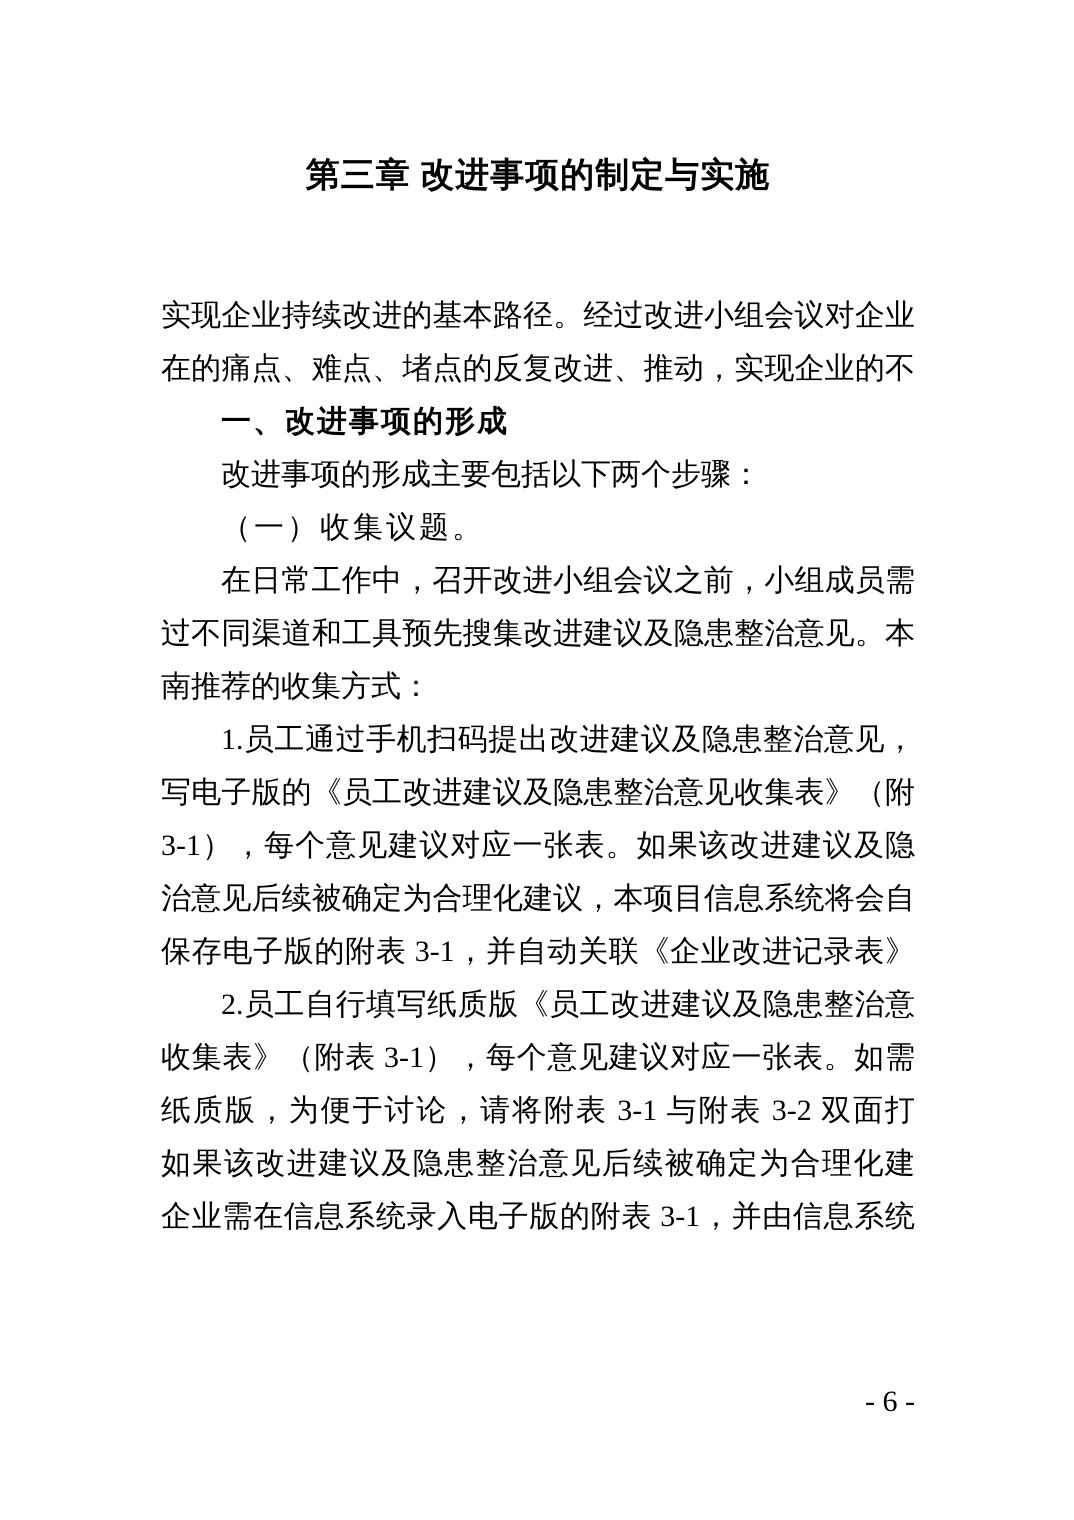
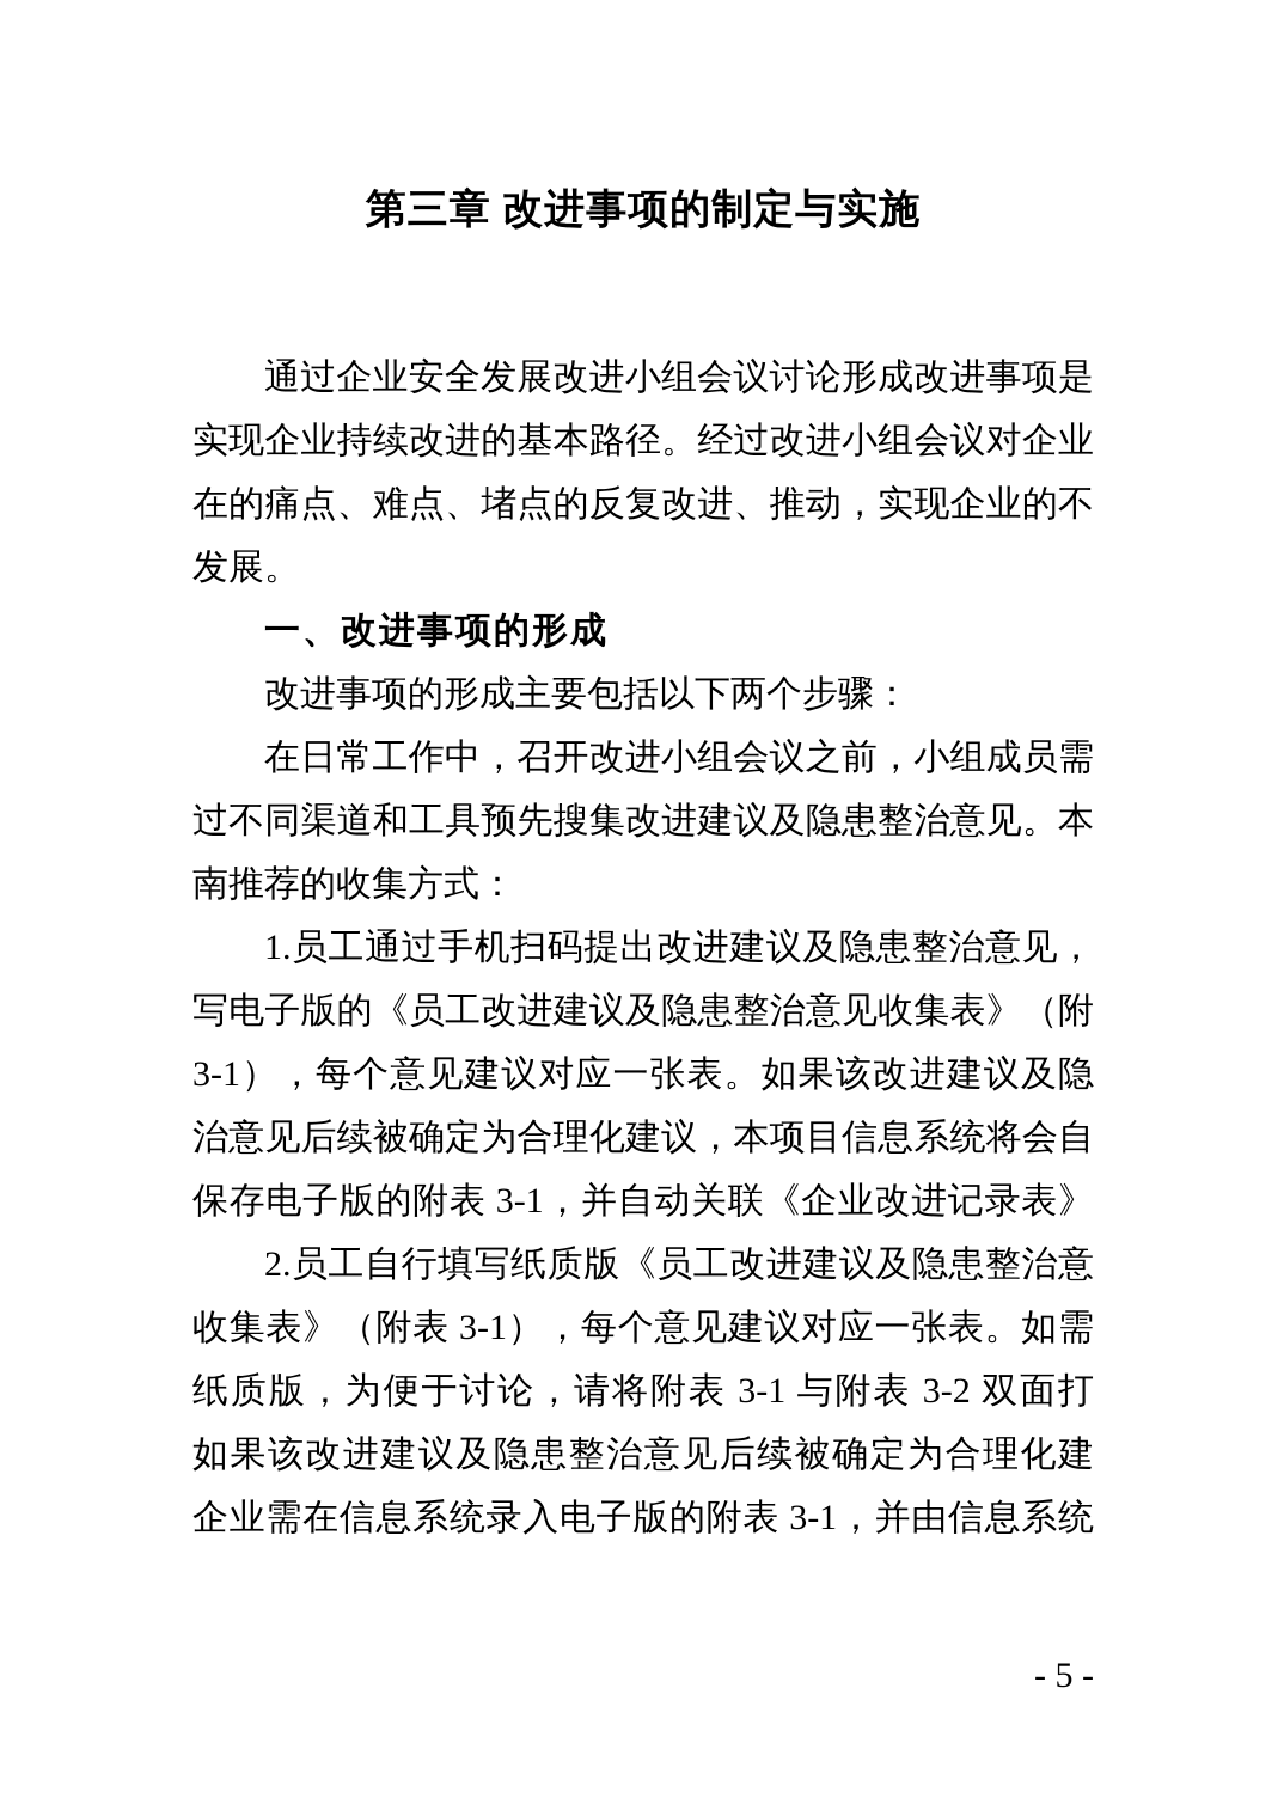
  第三章 改进事项的制定与实施
+ 通过企业安全发展改进小组会议讨论形成改进事项是
  实现企业持续改进的基本路径。经过改进小组会议对企业
  在的痛点、难点、堵点的反复改进、推动，实现企业的不
+ 发展。
  一、改进事项的形成
  改进事项的形成主要包括以下两个步骤：
- （一）收集议题。
  在日常工作中，召开改进小组会议之前，小组成员需
  过不同渠道和工具预先搜集改进建议及隐患整治意见。本
  南推荐的收集方式：
  1.员工通过手机扫码提出改进建议及隐患整治意见，
  写电子版的《员工改进建议及隐患整治意见收集表》（附
  3-1），每个意见建议对应一张表。如果该改进建议及隐
  治意见后续被确定为合理化建议，本项目信息系统将会自
  保存电子版的附表 3-1，并自动关联《企业改进记录表》
  2.员工自行填写纸质版《员工改进建议及隐患整治意
  收集表》（附表 3-1），每个意见建议对应一张表。如需
  纸质版，为便于讨论，请将附表 3-1 与附表 3-2 双面打
  如果该改进建议及隐患整治意见后续被确定为合理化建
  企业需在信息系统录入电子版的附表 3-1，并由信息系统
- - 6 -
+ - 5 -
